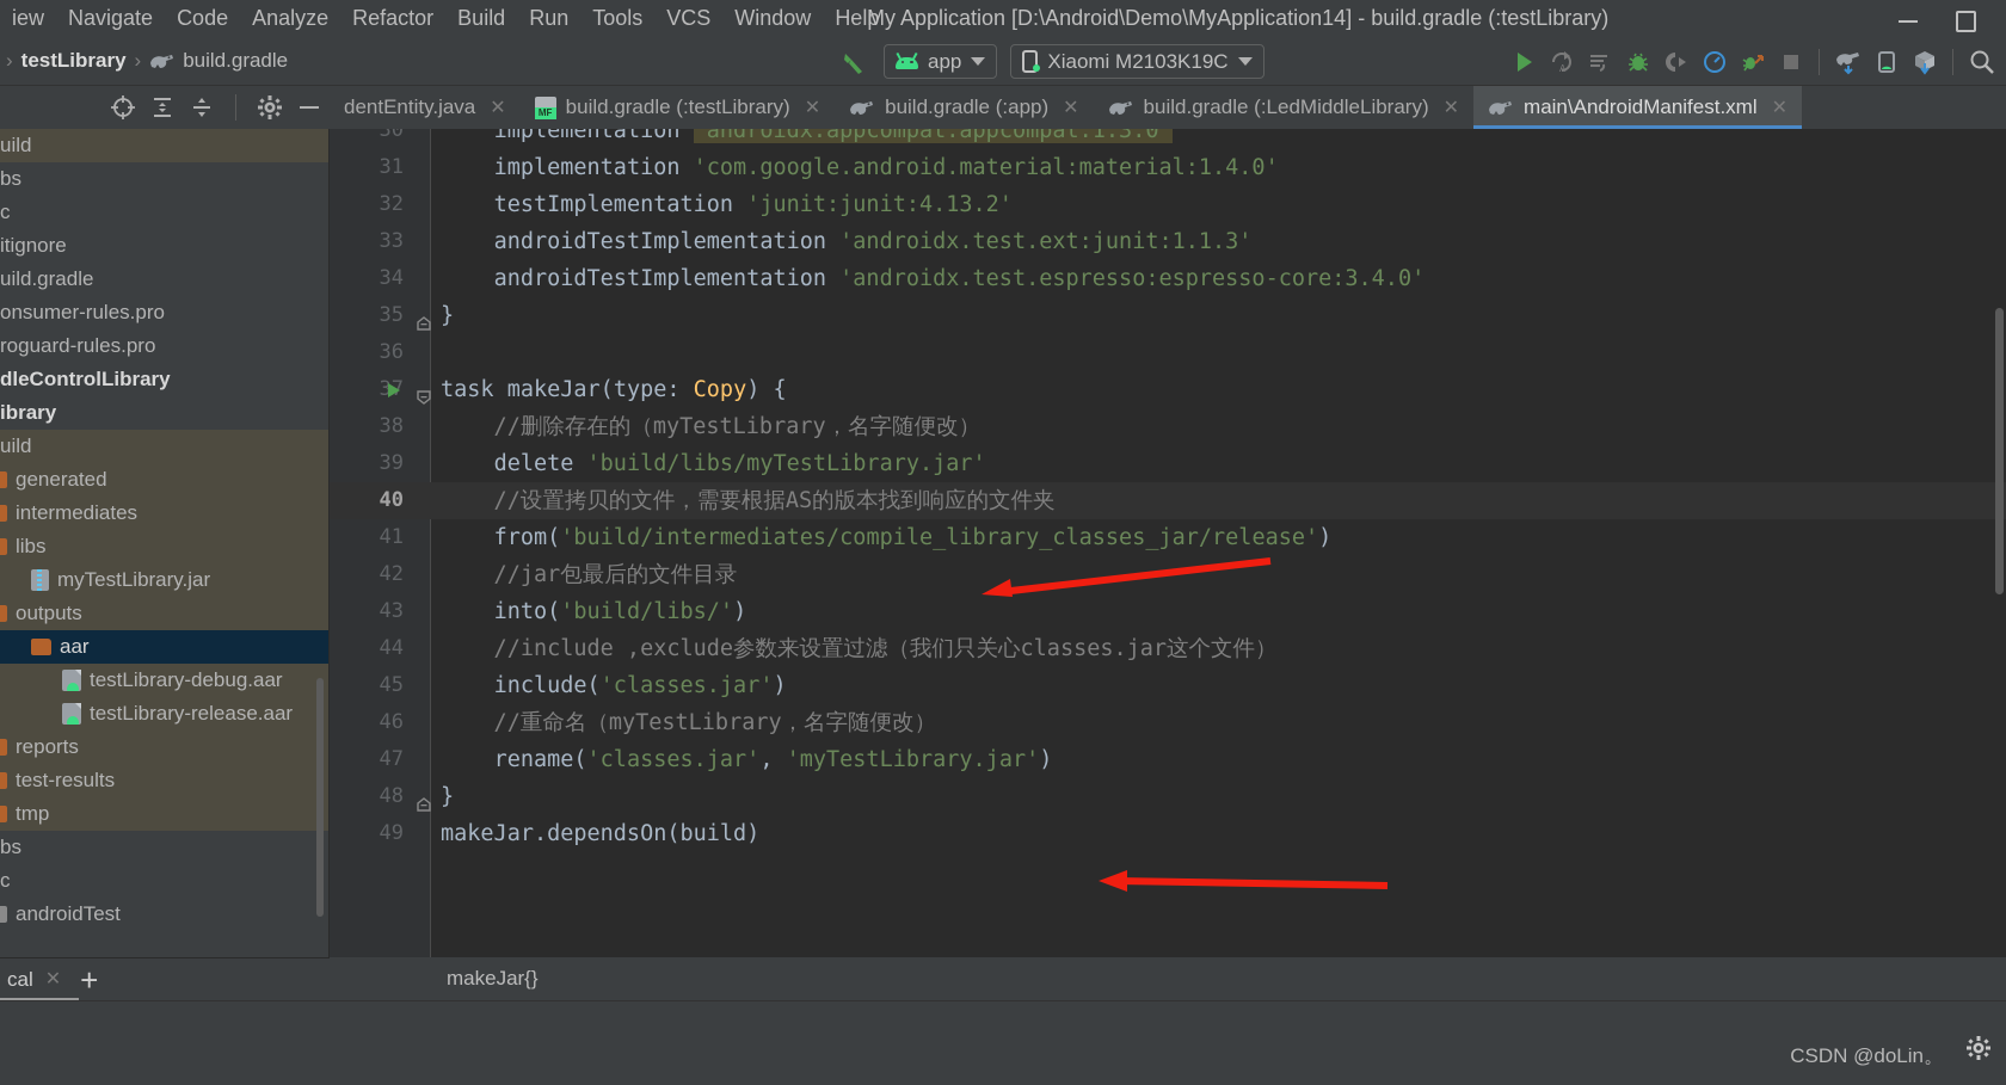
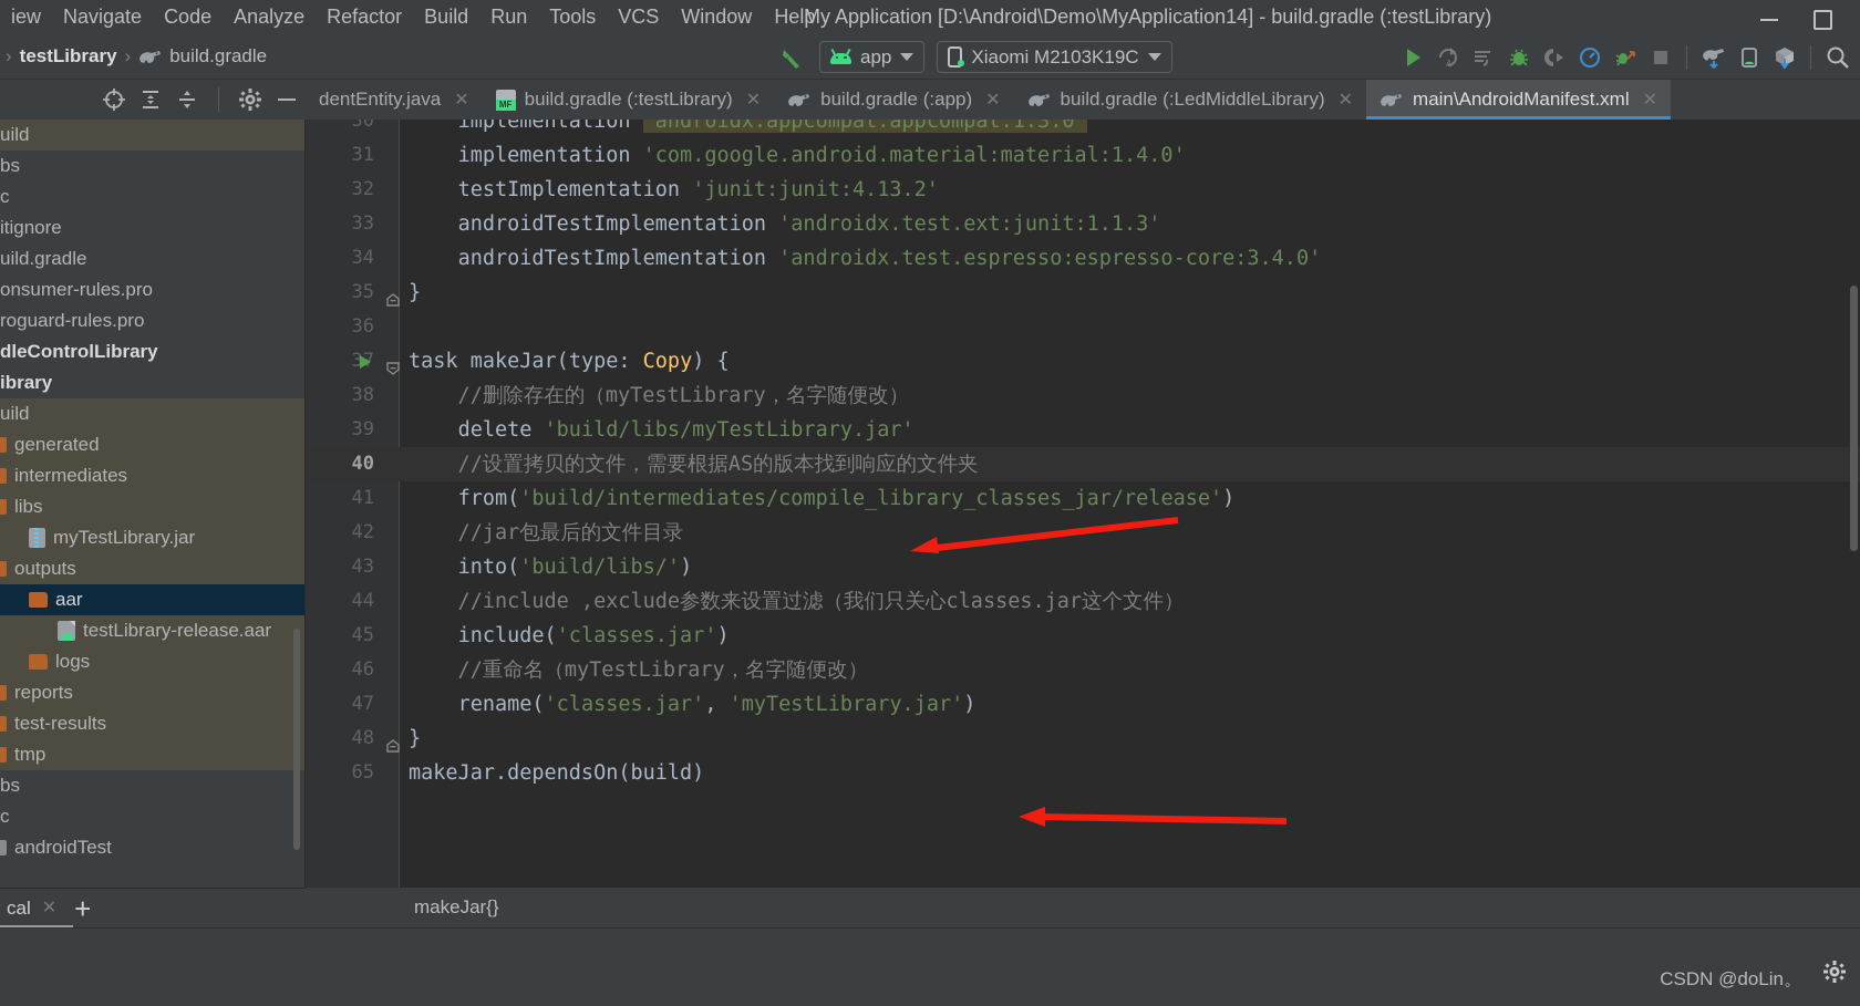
  iew
  Navigate
  Code
  Analyze
  Refactor
  Build
  Run
  Tools
  VCS
  Window
  Help
  My Application [D:\Android\Demo\MyApplication14] - build.gradle (:testLibrary)
  ›
  testLibrary
  ›
  build.gradle
  app
  Xiaomi M2103K19C
  A
  uild
  bs
  c
  itignore
  uild.gradle
  onsumer-rules.pro
  roguard-rules.pro
  dleControlLibrary
  ibrary
  uild
  generated
  intermediates
  libs
  myTestLibrary.jar
  outputs
  aar
- testLibrary-debug.aar
  testLibrary-release.aar
+ logs
  reports
  test-results
  tmp
  bs
  c
  androidTest
  dentEntity.java
  ✕
  build.gradle (:testLibrary)
  ✕
  build.gradle (:app)
  ✕
  build.gradle (:LedMiddleLibrary)
  ✕
  main\AndroidManifest.xml
  ✕
  30
  implementation 'androidx.appcompat:appcompat:1.3.0'
  31
  implementation 'com.google.android.material:material:1.4.0'
  32
  testImplementation 'junit:junit:4.13.2'
  33
  androidTestImplementation 'androidx.test.ext:junit:1.1.3'
  34
  androidTestImplementation 'androidx.test.espresso:espresso-core:3.4.0'
  35
  }
  36
  37
  task makeJar(type: Copy) {
  38
  //删除存在的（myTestLibrary，名字随便改）
  39
  delete 'build/libs/myTestLibrary.jar'
  40
  //设置拷贝的文件，需要根据AS的版本找到响应的文件夹
  41
  from('build/intermediates/compile_library_classes_jar/release')
  42
  //jar包最后的文件目录
  43
  into('build/libs/')
  44
  //include ,exclude参数来设置过滤（我们只关心classes.jar这个文件）
  45
  include('classes.jar')
  46
  //重命名（myTestLibrary，名字随便改）
  47
  rename('classes.jar', 'myTestLibrary.jar')
  48
  }
- 49
+ 65
  makeJar.dependsOn(build)
  makeJar{}
  cal
  ✕
  +
  CSDN @doLin。
